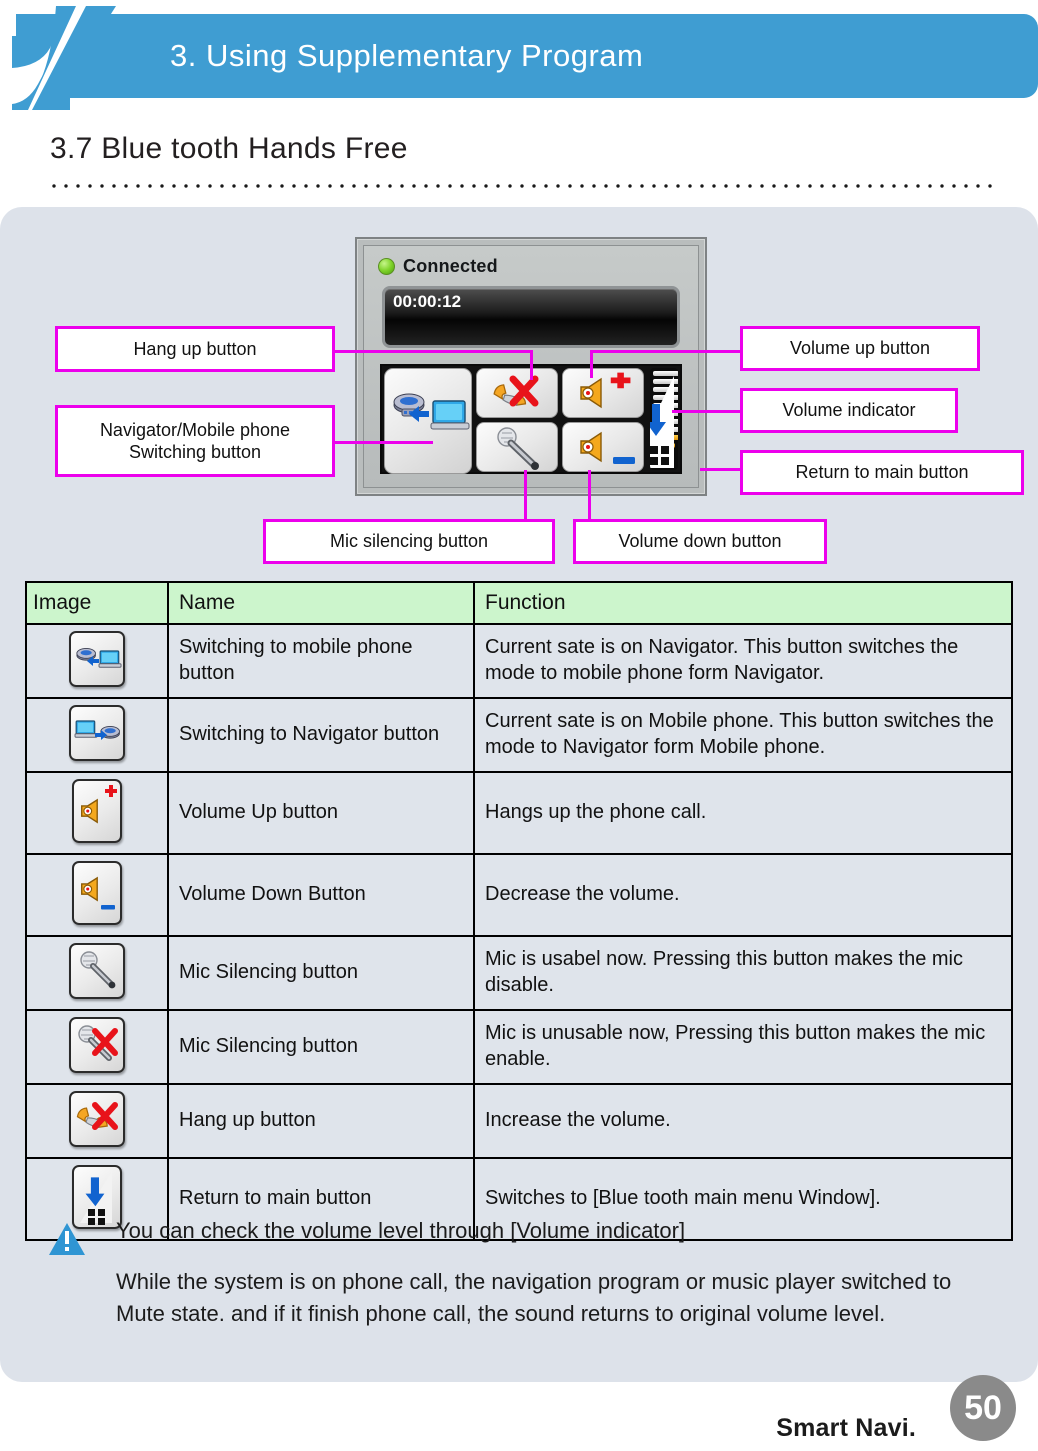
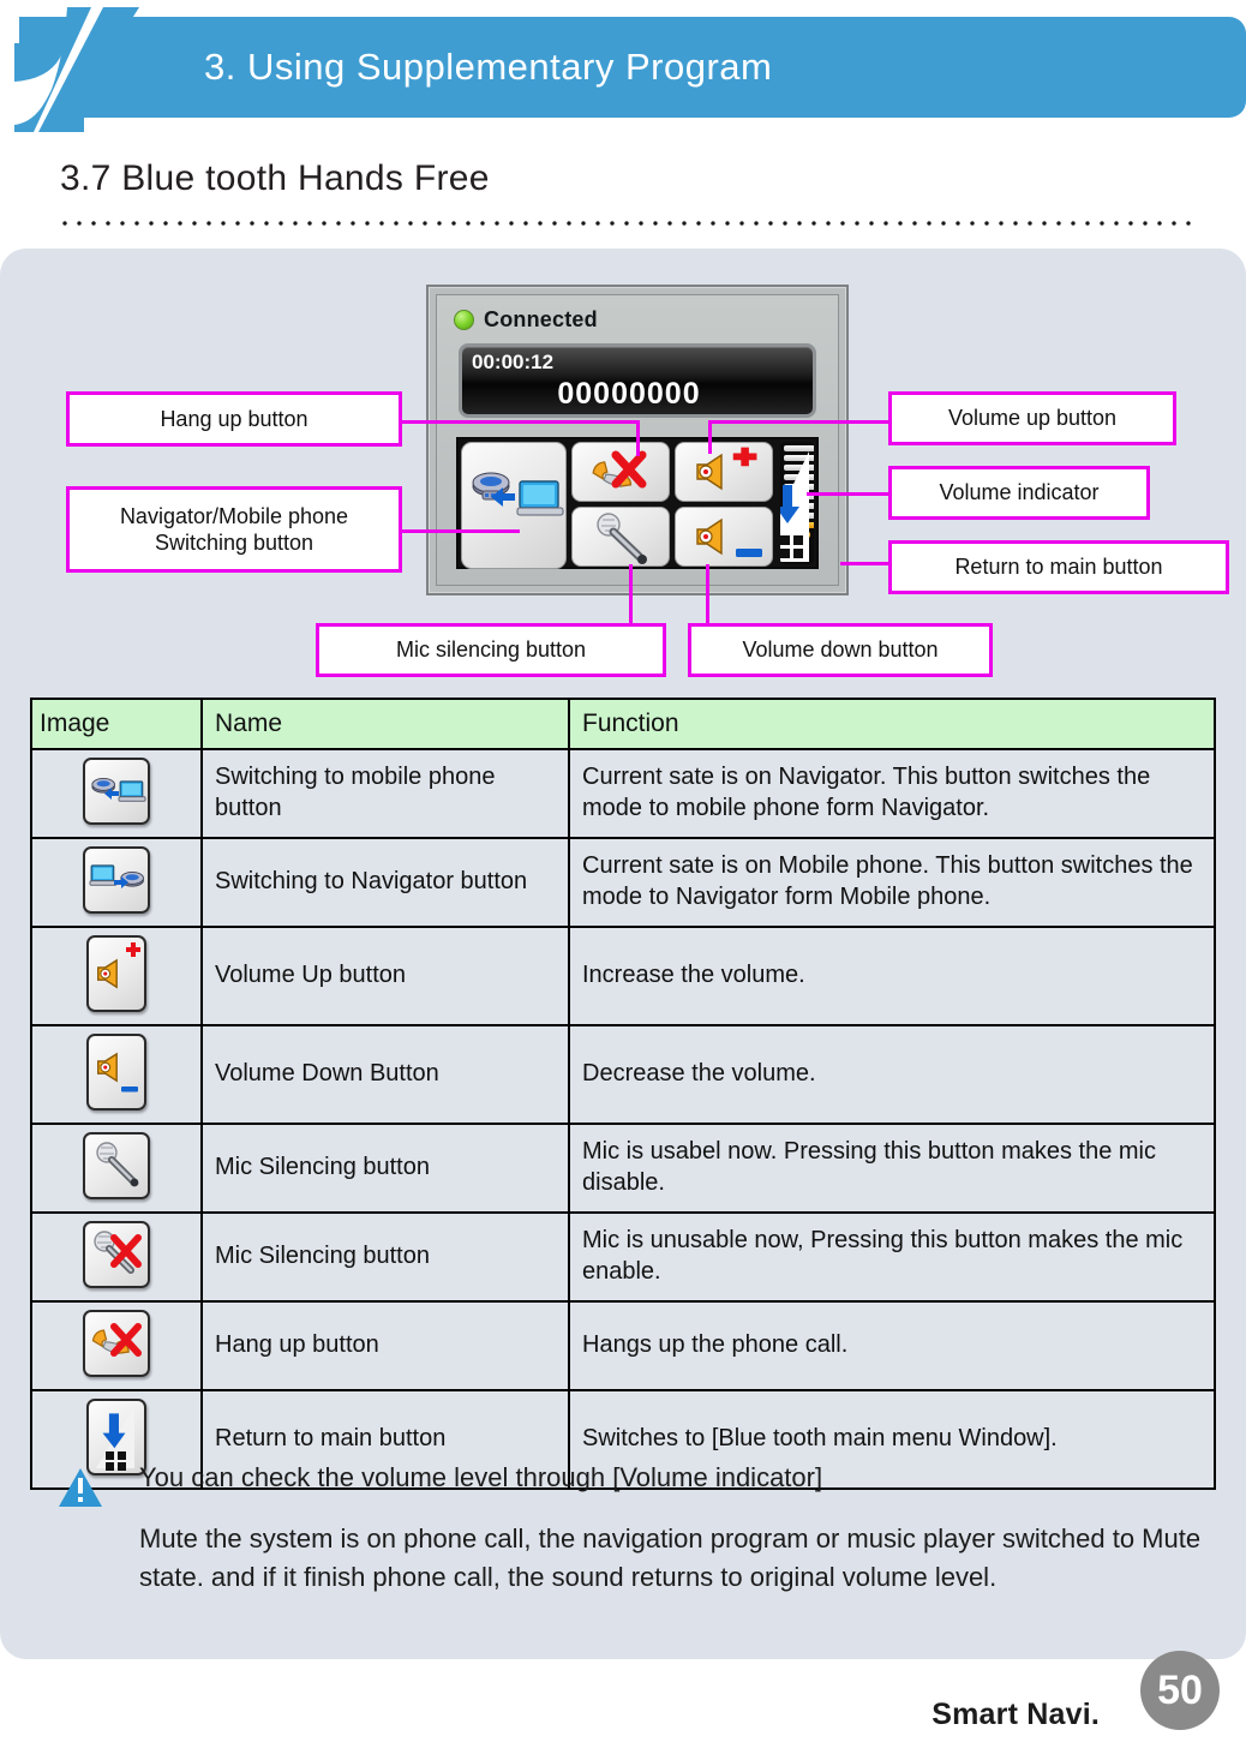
  3. Using Supplementary Program
  3.7 Blue tooth Hands Free
  Connected
  00:00:12
+ 00000000
  Hang up button
  Navigator/Mobile phone
  Switching button
  Volume up button
  Volume indicator
  Return to main button
  Mic silencing button
  Volume down button
  Image	Name	Function
  	Switching to mobile phone button	Current sate is on Navigator. This button switches the mode to mobile phone form Navigator.
  	Switching to Navigator button	Current sate is on Mobile phone. This button switches the mode to Navigator form Mobile phone.
- 	Volume Up button	Hangs up the phone call.
+ 	Volume Up button	Increase the volume.
  	Volume Down Button	Decrease the volume.
  	Mic Silencing button	Mic is usabel now. Pressing this button makes the mic disable.
  	Mic Silencing button	Mic is unusable now, Pressing this button makes the mic enable.
- 	Hang up button	Increase the volume.
+ 	Hang up button	Hangs up the phone call.
  	Return to main button	Switches to [Blue tooth main menu Window].
  You can check the volume level through [Volume indicator]
- While the system is on phone call, the navigation program or music player switched to Mute state. and if it finish phone call, the sound returns to original volume level.
+ Mute the system is on phone call, the navigation program or music player switched to Mute state. and if it finish phone call, the sound returns to original volume level.
  Smart Navi.
  50
